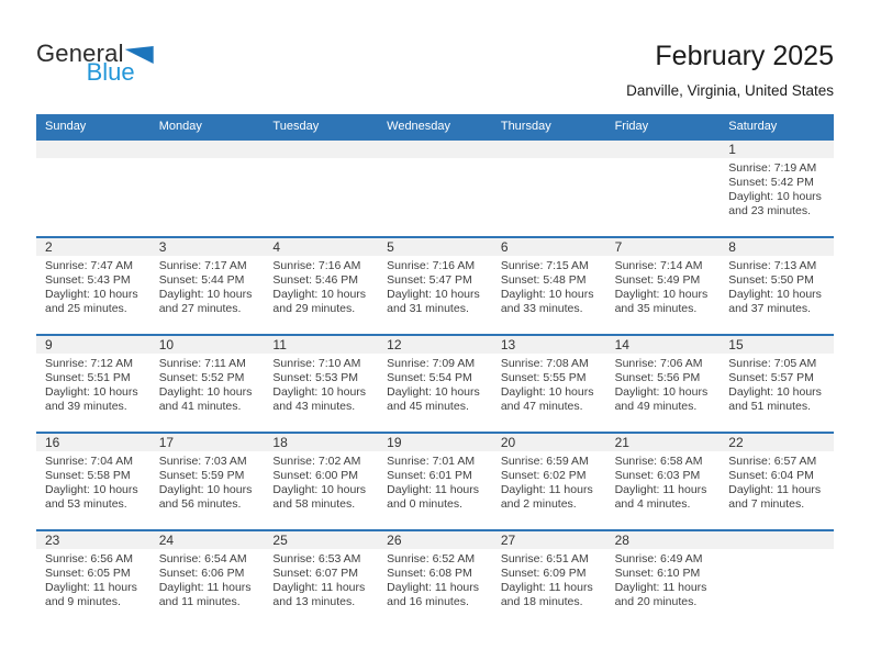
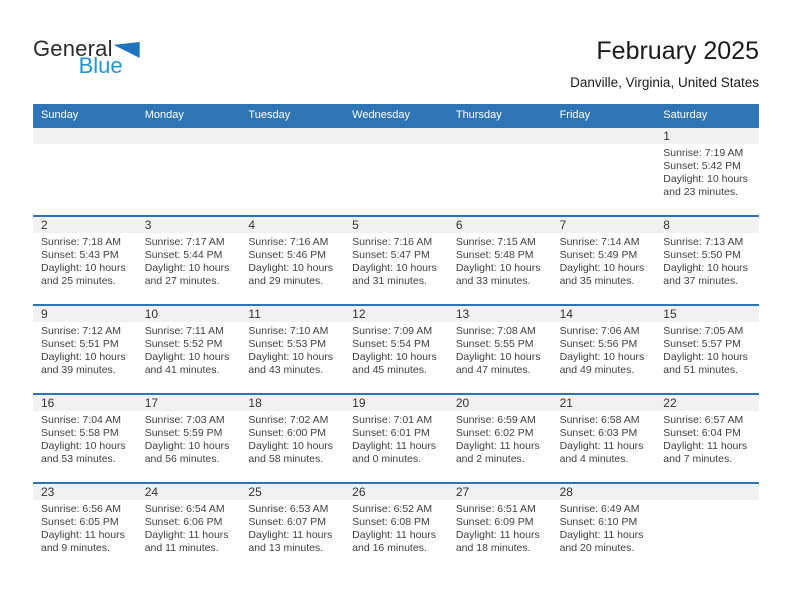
  General
  Blue
  February 2025
  Danville, Virginia, United States
  Sunday
  Monday
  Tuesday
  Wednesday
  Thursday
  Friday
  Saturday
  1
  Sunrise: 7:19 AM
  Sunset: 5:42 PM
  Daylight: 10 hours
  and 23 minutes.
  2
- Sunrise: 7:47 AM
+ Sunrise: 7:18 AM
  Sunset: 5:43 PM
  Daylight: 10 hours
  and 25 minutes.
  3
  Sunrise: 7:17 AM
  Sunset: 5:44 PM
  Daylight: 10 hours
  and 27 minutes.
  4
  Sunrise: 7:16 AM
  Sunset: 5:46 PM
  Daylight: 10 hours
  and 29 minutes.
  5
  Sunrise: 7:16 AM
  Sunset: 5:47 PM
  Daylight: 10 hours
  and 31 minutes.
  6
  Sunrise: 7:15 AM
  Sunset: 5:48 PM
  Daylight: 10 hours
  and 33 minutes.
  7
  Sunrise: 7:14 AM
  Sunset: 5:49 PM
  Daylight: 10 hours
  and 35 minutes.
  8
  Sunrise: 7:13 AM
  Sunset: 5:50 PM
  Daylight: 10 hours
  and 37 minutes.
  9
  Sunrise: 7:12 AM
  Sunset: 5:51 PM
  Daylight: 10 hours
  and 39 minutes.
  10
  Sunrise: 7:11 AM
  Sunset: 5:52 PM
  Daylight: 10 hours
  and 41 minutes.
  11
  Sunrise: 7:10 AM
  Sunset: 5:53 PM
  Daylight: 10 hours
  and 43 minutes.
  12
  Sunrise: 7:09 AM
  Sunset: 5:54 PM
  Daylight: 10 hours
  and 45 minutes.
  13
  Sunrise: 7:08 AM
  Sunset: 5:55 PM
  Daylight: 10 hours
  and 47 minutes.
  14
  Sunrise: 7:06 AM
  Sunset: 5:56 PM
  Daylight: 10 hours
  and 49 minutes.
  15
  Sunrise: 7:05 AM
  Sunset: 5:57 PM
  Daylight: 10 hours
  and 51 minutes.
  16
  Sunrise: 7:04 AM
  Sunset: 5:58 PM
  Daylight: 10 hours
  and 53 minutes.
  17
  Sunrise: 7:03 AM
  Sunset: 5:59 PM
  Daylight: 10 hours
  and 56 minutes.
  18
  Sunrise: 7:02 AM
  Sunset: 6:00 PM
  Daylight: 10 hours
  and 58 minutes.
  19
  Sunrise: 7:01 AM
  Sunset: 6:01 PM
  Daylight: 11 hours
  and 0 minutes.
  20
  Sunrise: 6:59 AM
  Sunset: 6:02 PM
  Daylight: 11 hours
  and 2 minutes.
  21
  Sunrise: 6:58 AM
  Sunset: 6:03 PM
  Daylight: 11 hours
  and 4 minutes.
  22
  Sunrise: 6:57 AM
  Sunset: 6:04 PM
  Daylight: 11 hours
  and 7 minutes.
  23
  Sunrise: 6:56 AM
  Sunset: 6:05 PM
  Daylight: 11 hours
  and 9 minutes.
  24
  Sunrise: 6:54 AM
  Sunset: 6:06 PM
  Daylight: 11 hours
  and 11 minutes.
  25
  Sunrise: 6:53 AM
  Sunset: 6:07 PM
  Daylight: 11 hours
  and 13 minutes.
  26
  Sunrise: 6:52 AM
  Sunset: 6:08 PM
  Daylight: 11 hours
  and 16 minutes.
  27
  Sunrise: 6:51 AM
  Sunset: 6:09 PM
  Daylight: 11 hours
  and 18 minutes.
  28
  Sunrise: 6:49 AM
  Sunset: 6:10 PM
  Daylight: 11 hours
  and 20 minutes.
